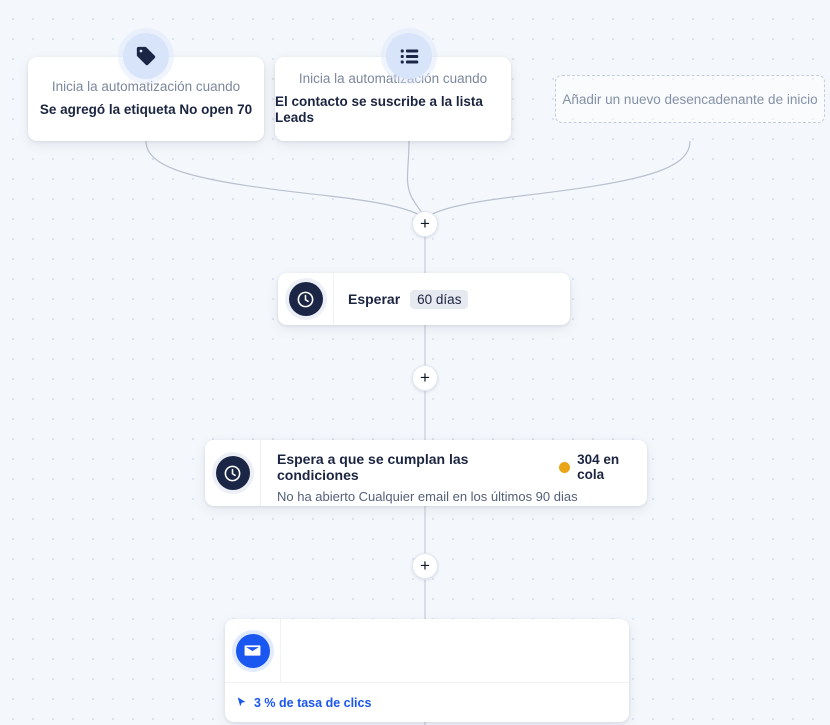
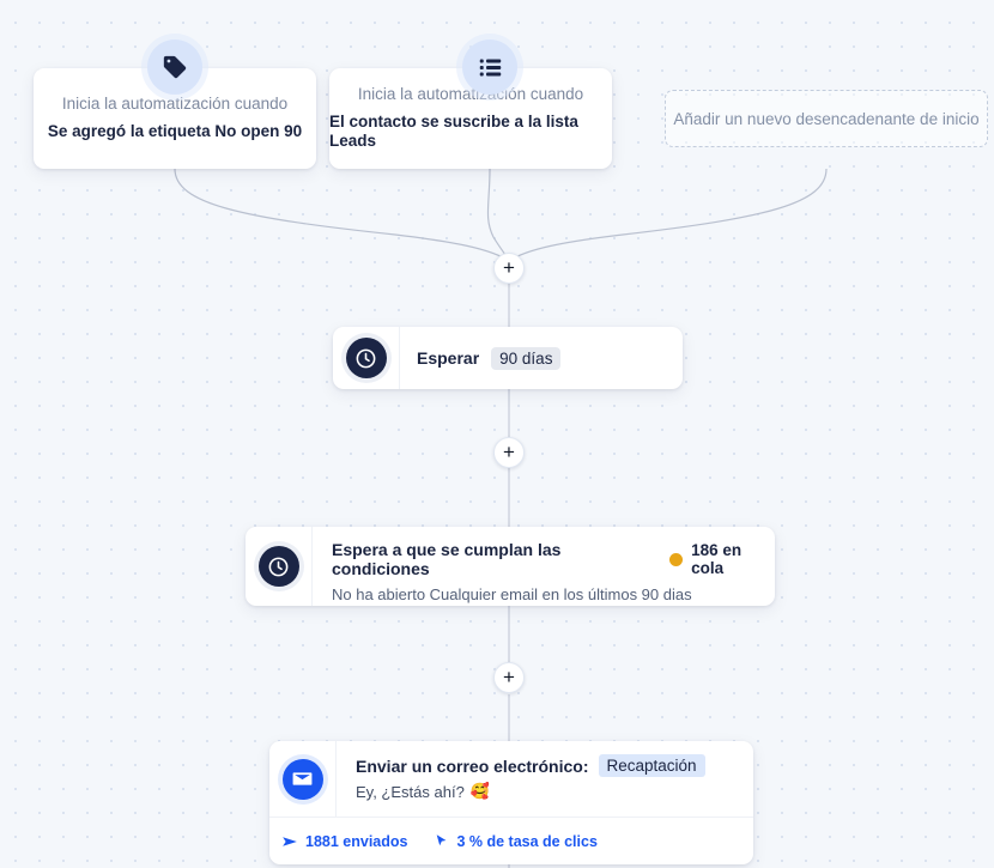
  Inicia la automatización cuando
- Se agregó la etiqueta No open 70
+ Se agregó la etiqueta No open 90
  Inicia la automatición cuando
  El contacto se suscribe a la lista Leads
  Añadir un nuevo desencadenante de inicio
  +
  +
  +
  Esperar
- 60 días
+ 90 días
  Espera a que se cumplan las condiciones
- 304 en cola
+ 186 en cola
  No ha abierto Cualquier email en los últimos 90 dias
+ Enviar un correo electrónico:
+ Recaptación
+ Ey, ¿Estás ahí?
+ 🥰
+ 1881 enviados
  3 % de tasa de clics
